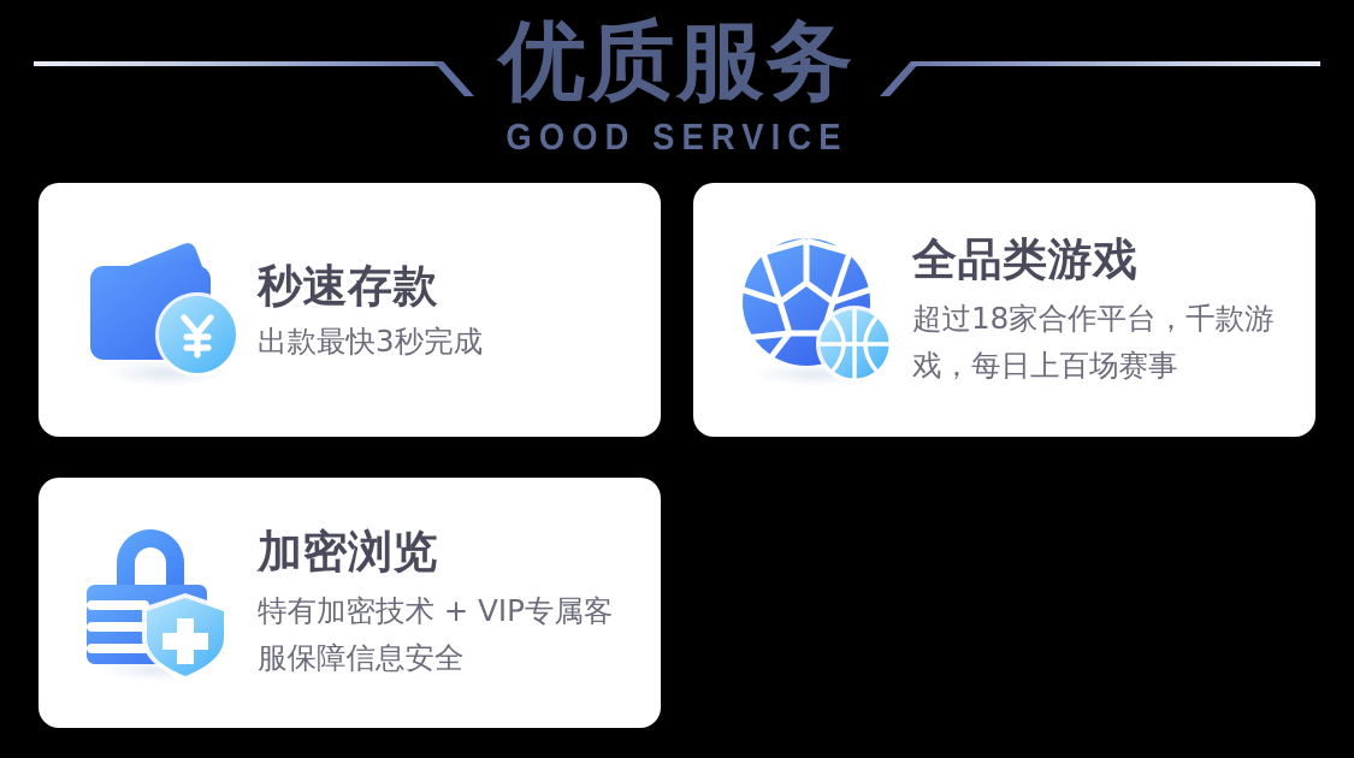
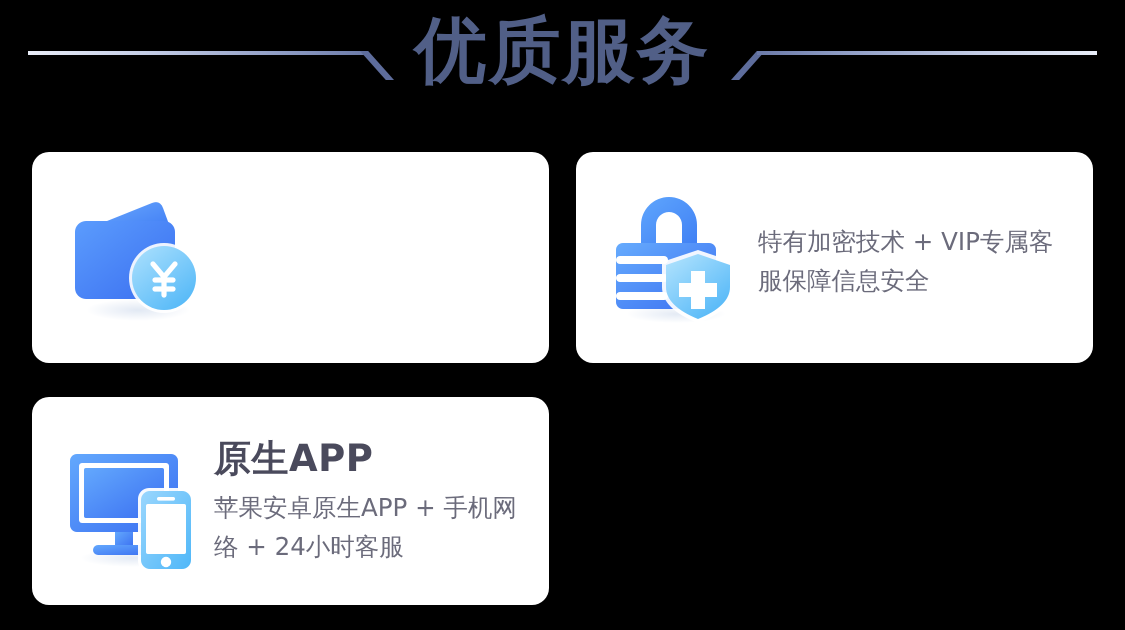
  优质服务
- GOOD SERVICE
- 秒速存款
- 出款最快3秒完成
- 全品类游戏
- 超过18家合作平台，千款游戏，每日上百场赛事
- 加密浏览
  特有加密技术 + VIP专属客服保障信息安全
+ 原生APP
+ 苹果安卓原生APP + 手机网络 + 24小时客服
